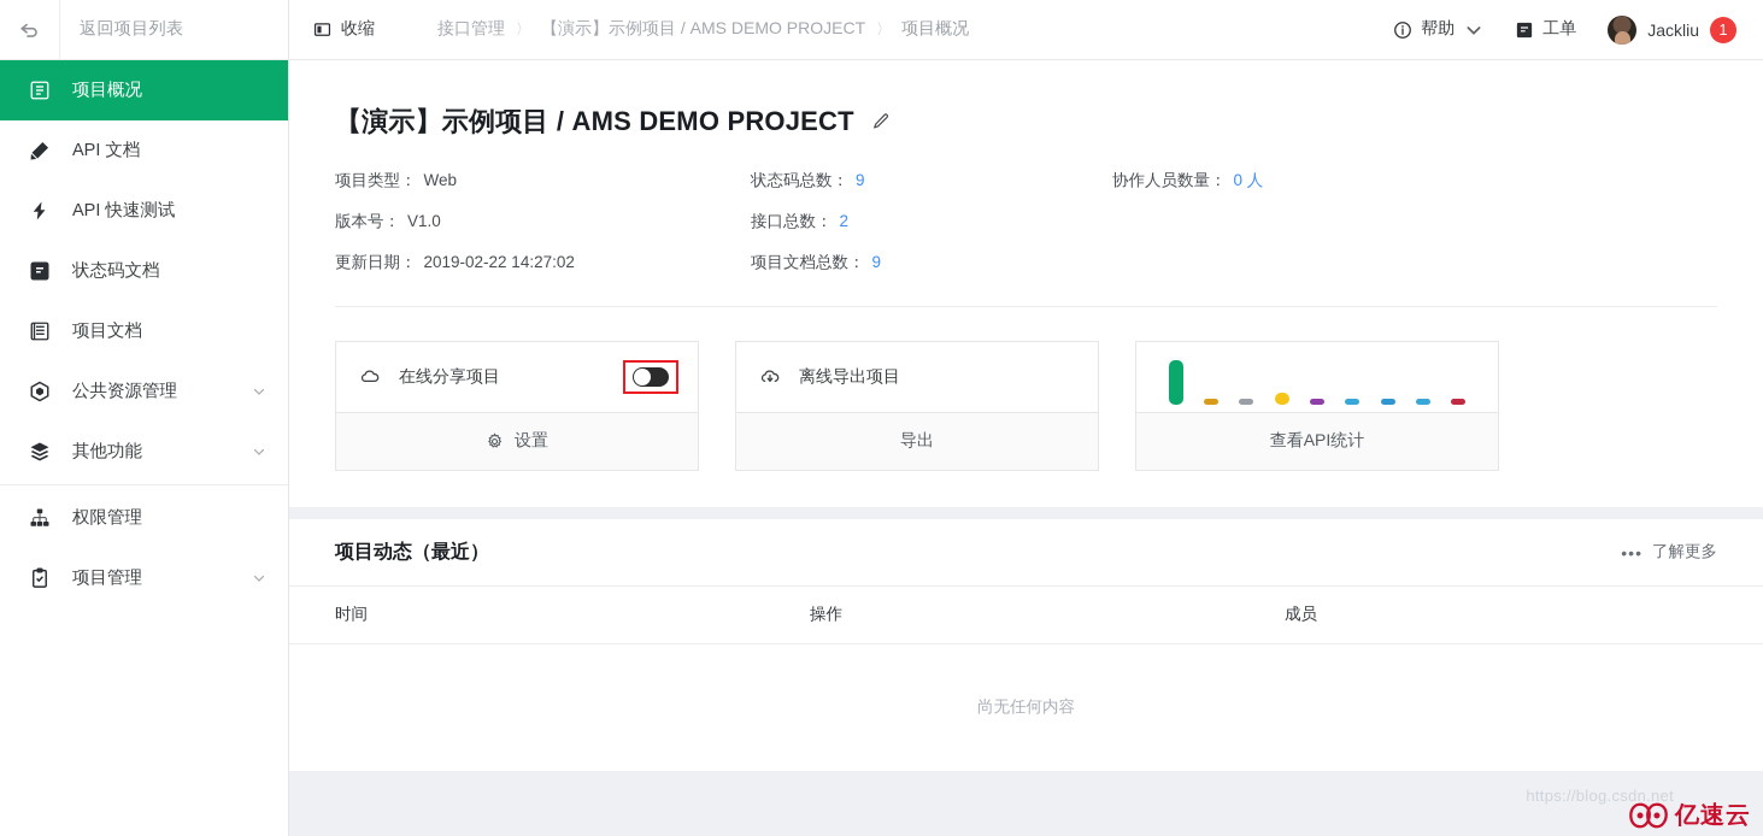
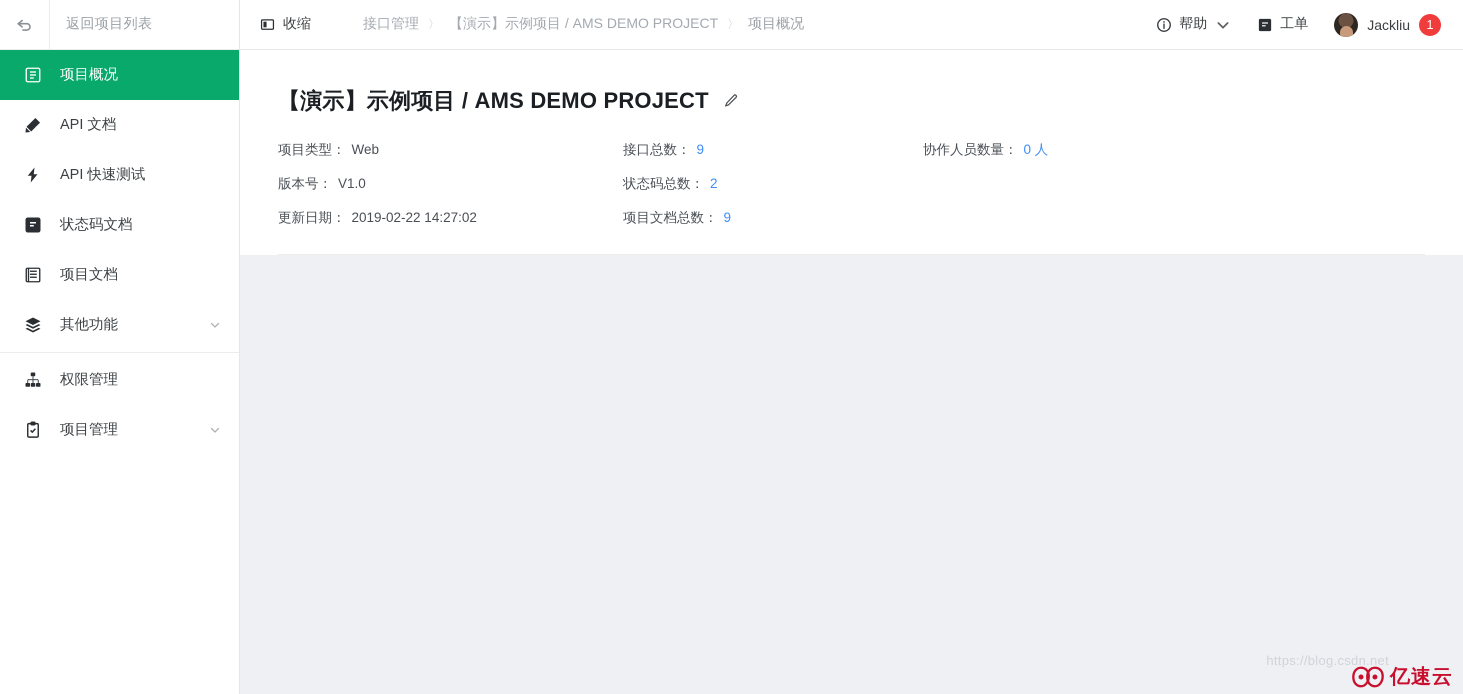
  返回项目列表
  项目概况
  API 文档
  API 快速测试
  状态码文档
  项目文档
- 公共资源管理
  其他功能
  权限管理
  项目管理
  收缩
  接口管理
  〉
  【演示】示例项目 / AMS DEMO PROJECT
  〉
  项目概况
  帮助
  工单
  Jackliu
  1
  【演示】示例项目 / AMS DEMO PROJECT
  项目类型：
  Web
  版本号：
  V1.0
  更新日期：
  2019-02-22 14:27:02
- 状态码总数：
+ 接口总数：
  9
- 接口总数：
+ 状态码总数：
  2
  项目文档总数：
  9
  协作人员数量：
  0 人
- 在线分享项目
- 设置
- 离线导出项目
- 导出
- 查看API统计
- 项目动态（最近）
- •••
- 了解更多
- 时间
- 操作
- 成员
- 尚无任何内容
  https://blog.csdn.net
  亿速云
